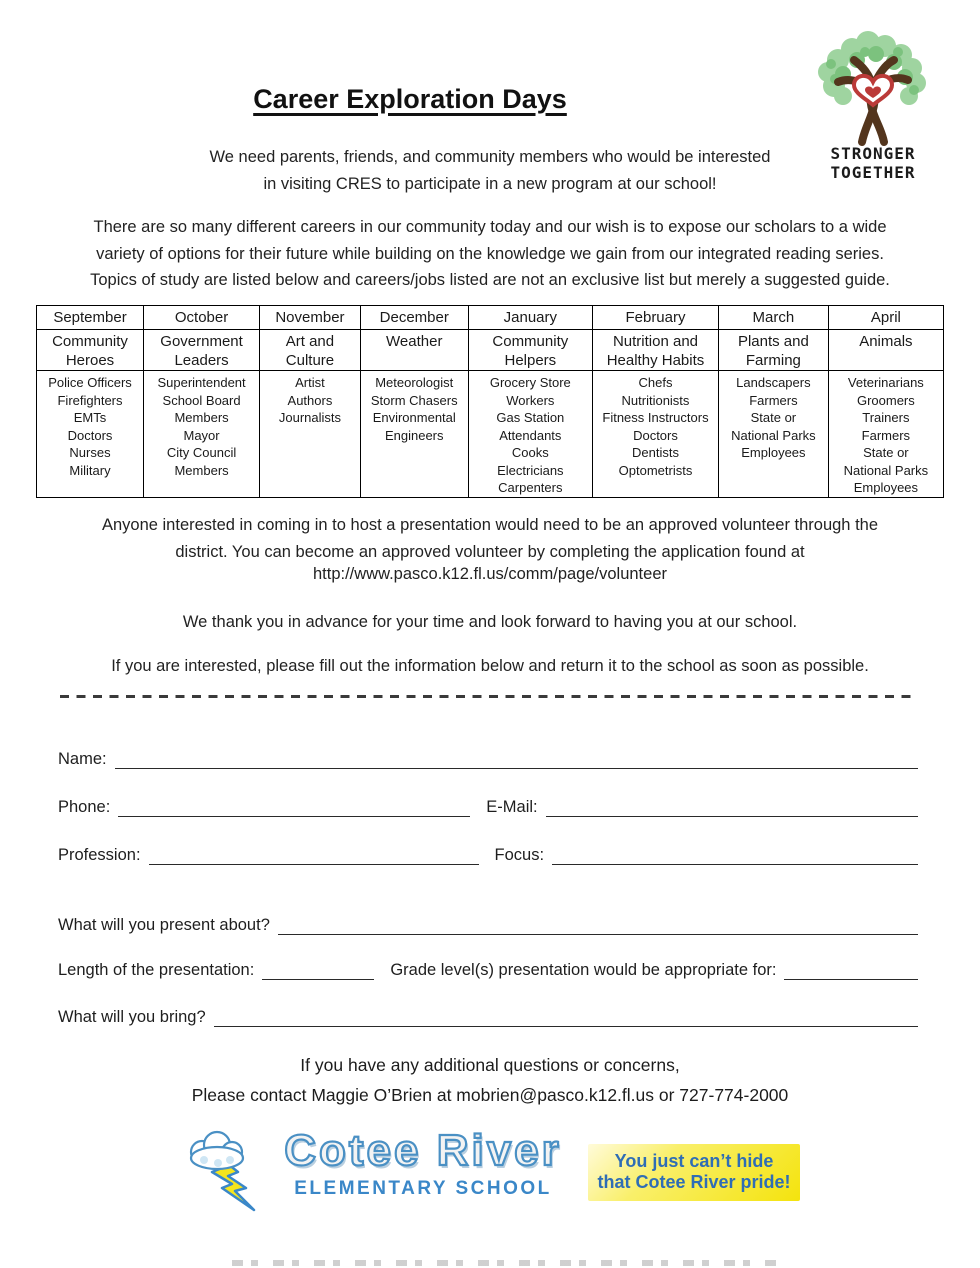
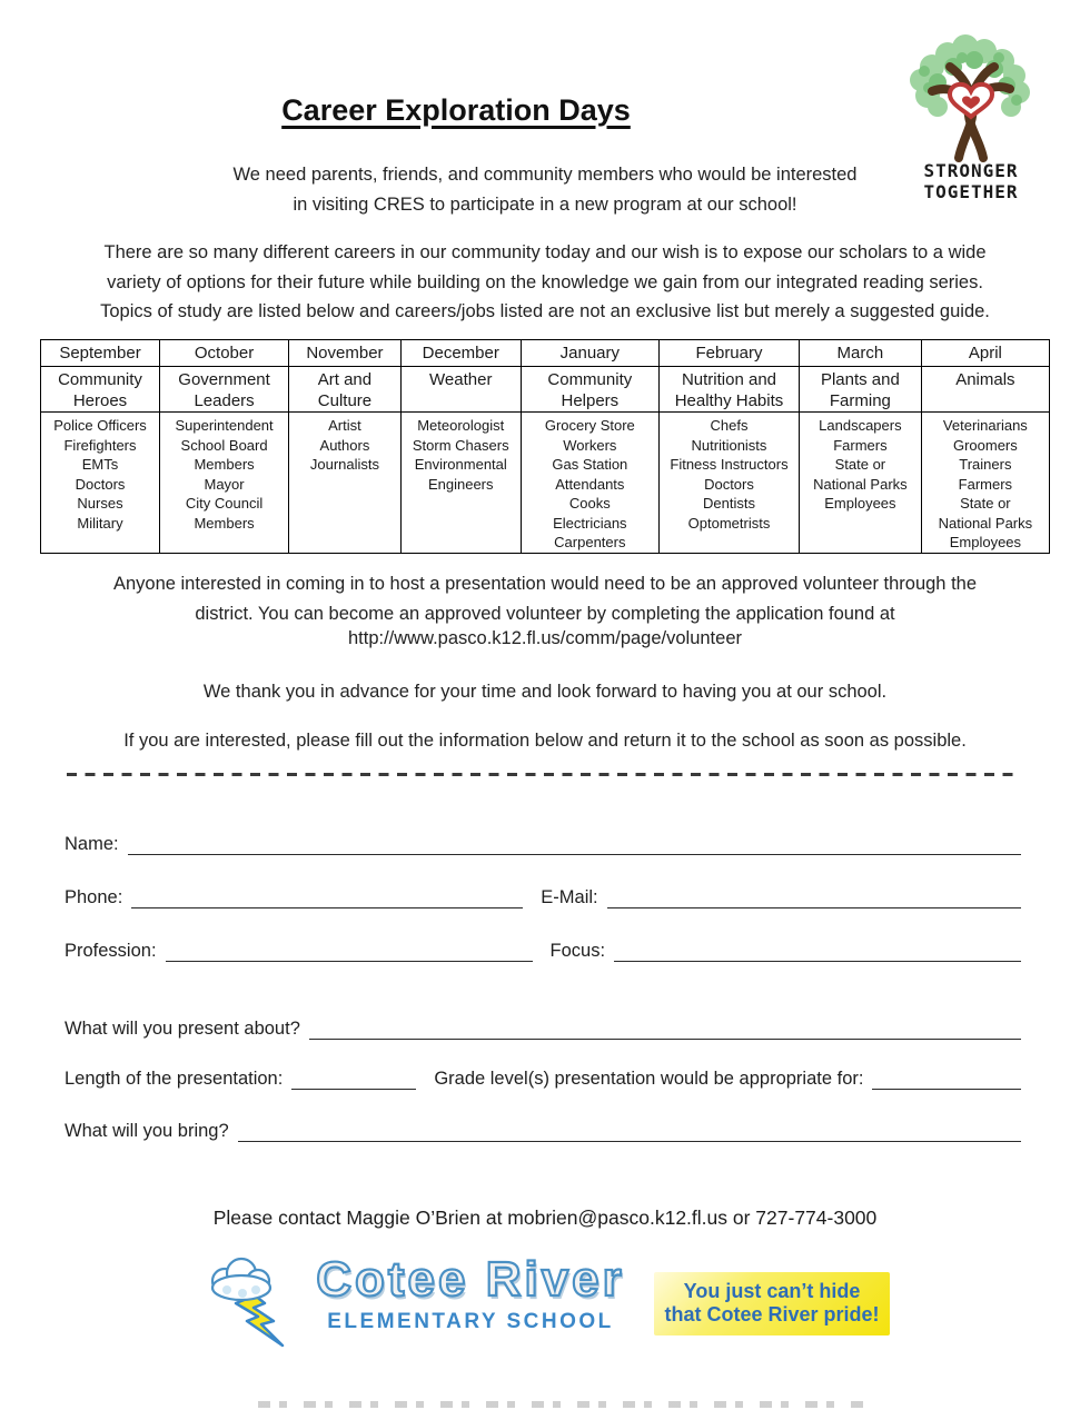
  STRONGER
  TOGETHER
  Career Exploration Days
  We need parents, friends, and community members who would be interested
  in visiting CRES to participate in a new program at our school!
  There are so many different careers in our community today and our wish is to expose our scholars to a wide
  variety of options for their future while building on the knowledge we gain from our integrated reading series.
  Topics of study are listed below and careers/jobs listed are not an exclusive list but merely a suggested guide.
  September	October	November	December	January	February	March	April
  Community Heroes	Government Leaders	Art and Culture	Weather	Community Helpers	Nutrition and Healthy Habits	Plants and Farming	Animals
  Police Officers Firefighters EMTs Doctors Nurses Military	Superintendent School Board Members Mayor City Council Members	Artist Authors Journalists	Meteorologist Storm Chasers Environmental Engineers	Grocery Store Workers Gas Station Attendants Cooks Electricians Carpenters	Chefs Nutritionists Fitness Instructors Doctors Dentists Optometrists	Landscapers Farmers State or National Parks Employees	Veterinarians Groomers Trainers Farmers State or National Parks Employees
  Anyone interested in coming in to host a presentation would need to be an approved volunteer through the
  district. You can become an approved volunteer by completing the application found at
  http://www.pasco.k12.fl.us/comm/page/volunteer
  We thank you in advance for your time and look forward to having you at our school.
  If you are interested, please fill out the information below and return it to the school as soon as possible.
  Name:
  Phone:
  E-Mail:
  Profession:
  Focus:
  What will you present about?
  Length of the presentation:
  Grade level(s) presentation would be appropriate for:
  What will you bring?
- If you have any additional questions or concerns,
- Please contact Maggie O’Brien at mobrien@pasco.k12.fl.us or 727-774-2000
+ Please contact Maggie O’Brien at mobrien@pasco.k12.fl.us or 727-774-3000
  Cotee River
  ELEMENTARY SCHOOL
  You just can’t hide
  that Cotee River pride!
